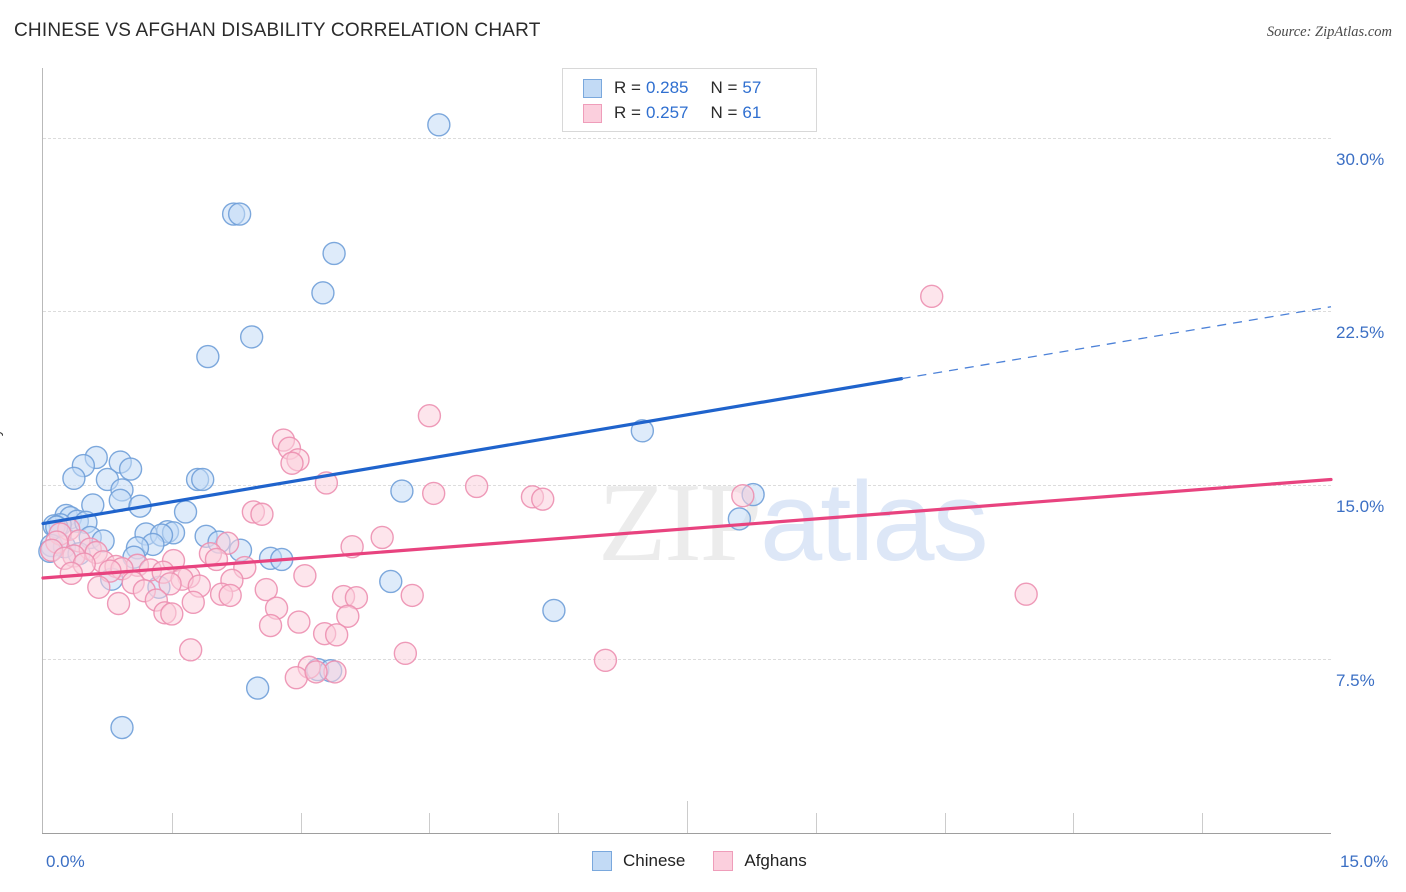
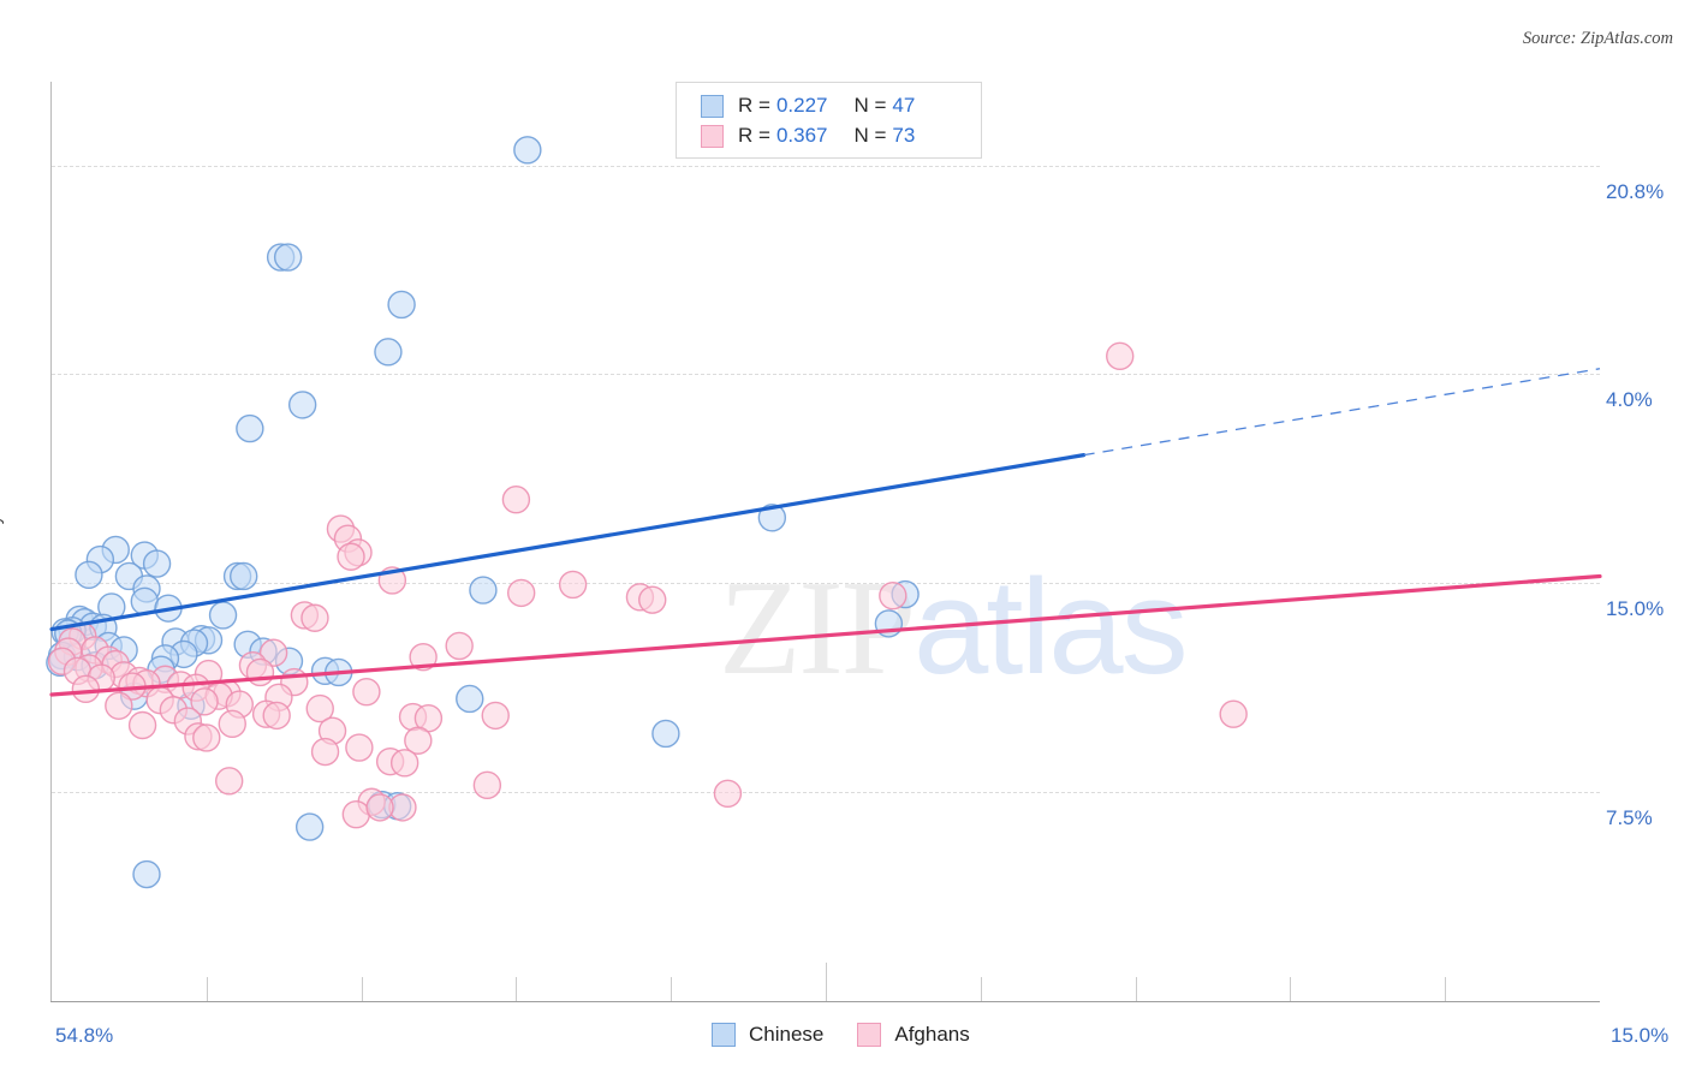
- CHINESE VS AFGHAN DISABILITY CORRELATION CHART
  Source: ZipAtlas.com
  ZIP tlas
- 30.0%
+ 20.8%
- 22.5%
+ 4.0%
  15.0%
  7.5%
- 0.0%
+ 54.8%
  15.0%
  R =
- 0.285
+ 0.227
  N =
- 57
+ 47
  R =
- 0.257
+ 0.367
  N =
- 61
+ 73
  Chinese
  Afghans
